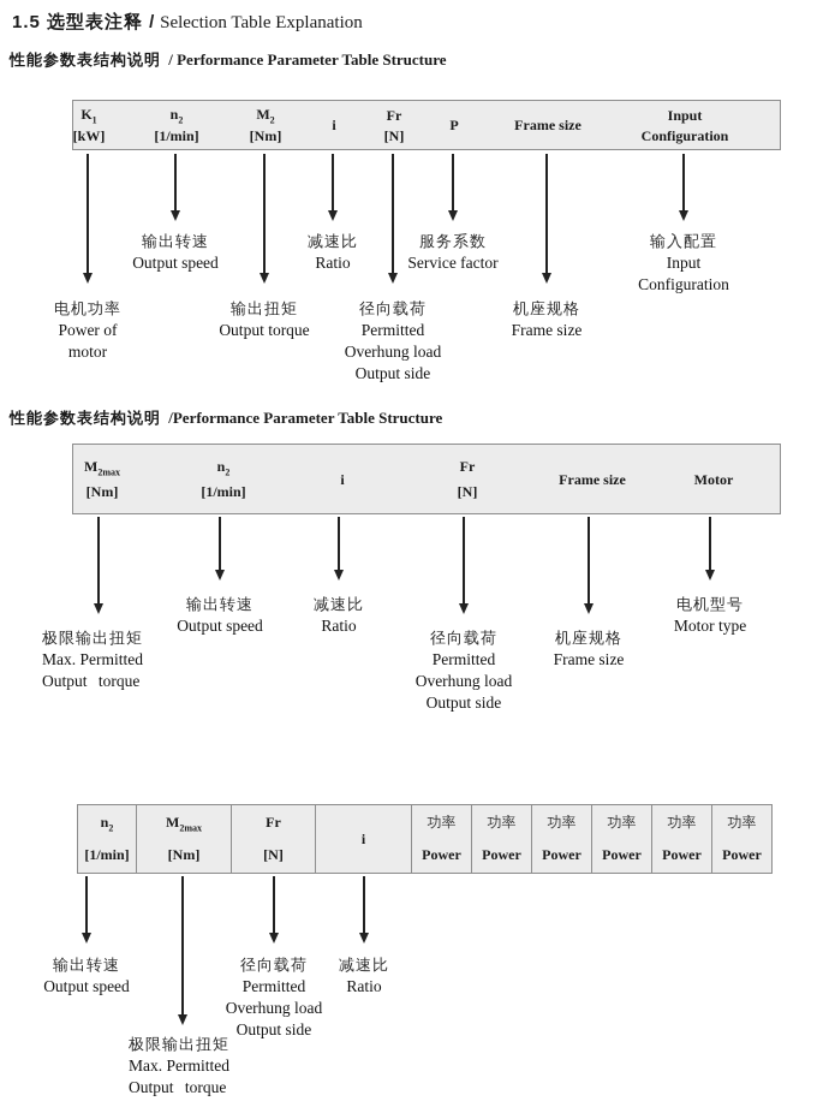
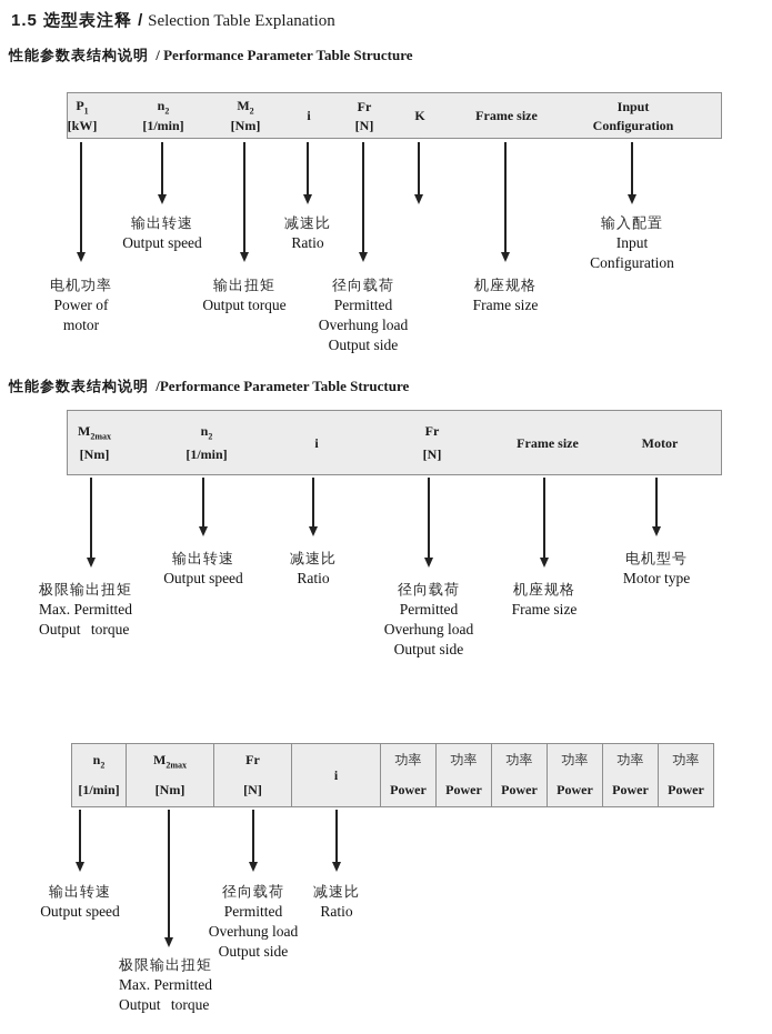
  1.5 选型表注释 / Selection Table Explanation
  性能参数表结构说明 / Performance Parameter Table Structure
- K1
+ P1
  [kW]
  n2
  [1/min]
  M2
  [Nm]
  i
  Fr
  [N]
- P
+ K
  Frame size
  Input
  Configuration
  输出转速
  Output speed
  减速比
  Ratio
- 服务系数
- Service factor
  输入配置
  Input
  Configuration
  电机功率
  Power of
  motor
  输出扭矩
  Output torque
  径向载荷
  Permitted
  Overhung load
  Output side
  机座规格
  Frame size
  性能参数表结构说明 /Performance Parameter Table Structure
  M2max
  [Nm]
  n2
  [1/min]
  i
  Fr
  [N]
  Frame size
  Motor
  输出转速
  Output speed
  减速比
  Ratio
  电机型号
  Motor type
  极限输出扭矩
  Max. Permitted
  Output torque
  径向载荷
  Permitted
  Overhung load
  Output side
  机座规格
  Frame size
  n2
  [1/min]
  M2max
  [Nm]
  Fr
  [N]
  i
  功率
  Power
  功率
  Power
  功率
  Power
  功率
  Power
  功率
  Power
  功率
  Power
  输出转速
  Output speed
  径向载荷
  Permitted
  Overhung load
  Output side
  减速比
  Ratio
  极限输出扭矩
  Max. Permitted
  Output torque
